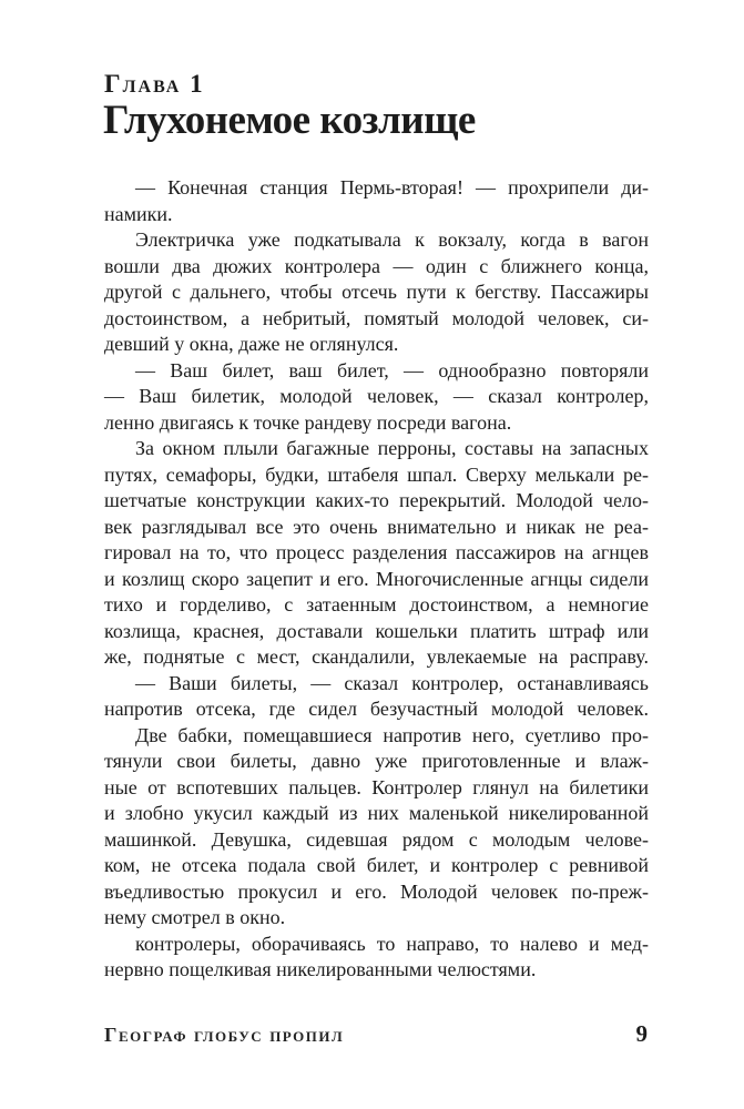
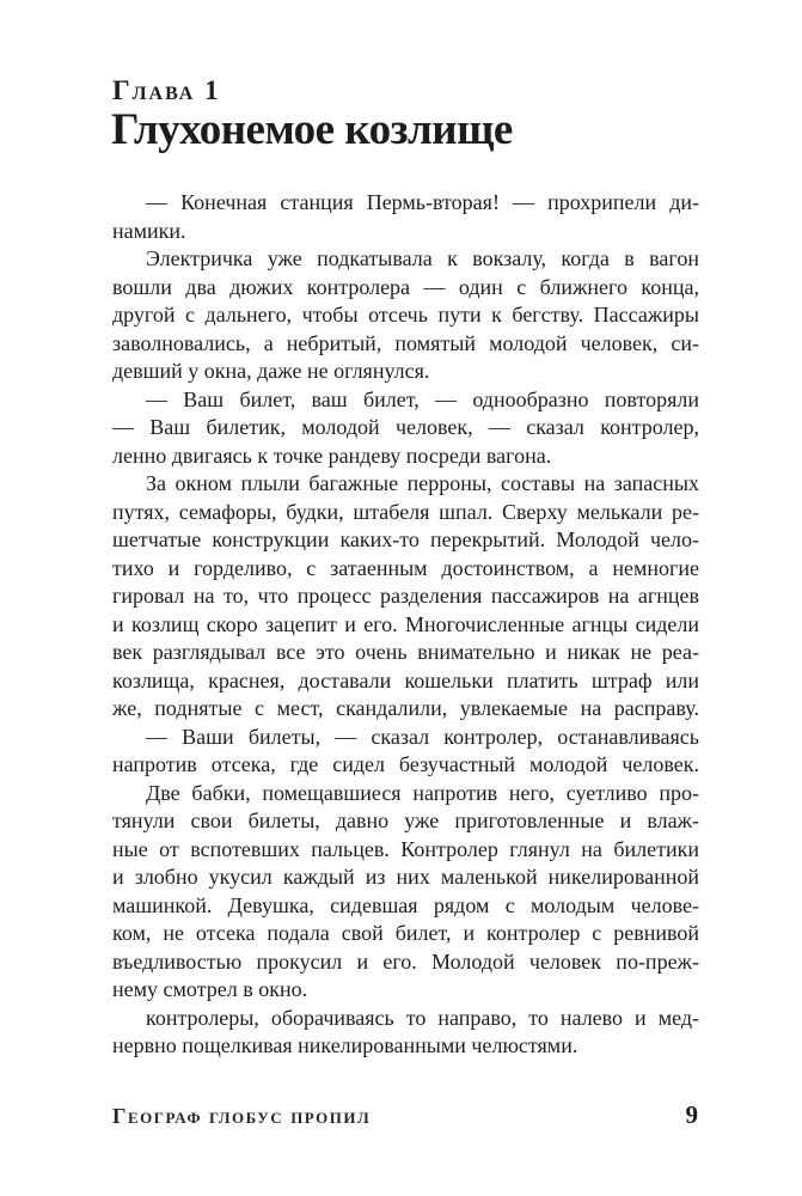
  Глава 1
  Глухонемое козлище
  — Конечная станция Пермь-вторая! — прохрипели ди-
  намики.
  Электричка уже подкатывала к вокзалу, когда в вагон
  вошли два дюжих контролера — один с ближнего конца,
  другой с дальнего, чтобы отсечь пути к бегству. Пассажиры
- достоинством, а небритый, помятый молодой человек, си-
+ заволновались, а небритый, помятый молодой человек, си-
  девший у окна, даже не оглянулся.
  — Ваш билет, ваш билет, — однообразно повторяли
  — Ваш билетик, молодой человек, — сказал контролер,
  ленно двигаясь к точке рандеву посреди вагона.
  За окном плыли багажные перроны, составы на запасных
  путях, семафоры, будки, штабеля шпал. Сверху мелькали ре-
  шетчатые конструкции каких-то перекрытий. Молодой чело-
- век разглядывал все это очень внимательно и никак не реа-
+ тихо и горделиво, с затаенным достоинством, а немногие
  гировал на то, что процесс разделения пассажиров на агнцев
  и козлищ скоро зацепит и его. Многочисленные агнцы сидели
- тихо и горделиво, с затаенным достоинством, а немногие
+ век разглядывал все это очень внимательно и никак не реа-
  козлища, краснея, доставали кошельки платить штраф или
  же, поднятые с мест, скандалили, увлекаемые на расправу.
  — Ваши билеты, — сказал контролер, останавливаясь
  напротив отсека, где сидел безучастный молодой человек.
  Две бабки, помещавшиеся напротив него, суетливо про-
  тянули свои билеты, давно уже приготовленные и влаж-
  ные от вспотевших пальцев. Контролер глянул на билетики
  и злобно укусил каждый из них маленькой никелированной
  машинкой. Девушка, сидевшая рядом с молодым челове-
  ком, не отсека подала свой билет, и контролер с ревнивой
  въедливостью прокусил и его. Молодой человек по-преж-
  нему смотрел в окно.
  контролеры, оборачиваясь то направо, то налево и мед-
  нервно пощелкивая никелированными челюстями.
  Географ глобус пропил
  9
